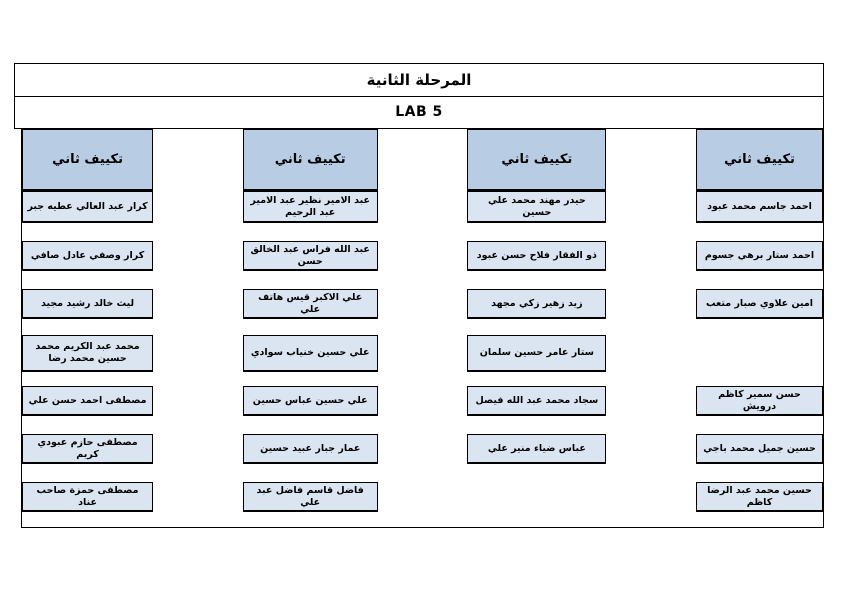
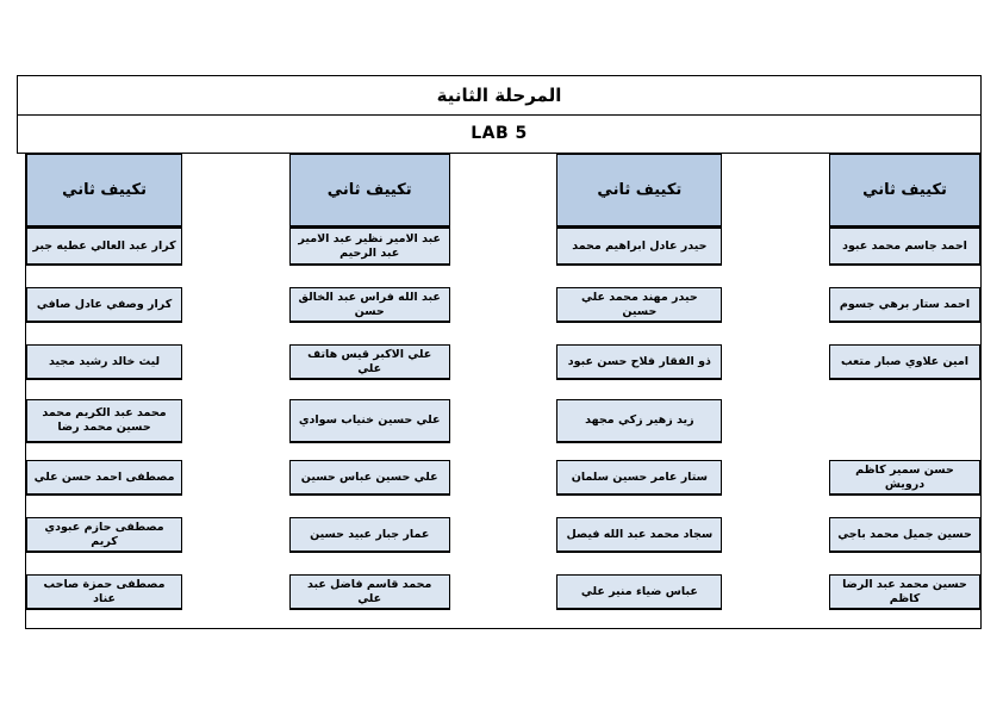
  المرحلة الثانية
  LAB 5
  تكييف ثاني
  احمد جاسم محمد عبود
  احمد ستار برهي جسوم
  امين علاوي صبار متعب
  حسن سمير كاظم درويش
  حسين جميل محمد باجي
  حسين محمد عبد الرضا كاظم
  تكييف ثاني
+ حيدر عادل ابراهيم محمد
  حيدر مهند محمد علي حسين
  ذو الفقار فلاح حسن عبود
  زيد زهير زكي مجهد
  ستار عامر حسين سلمان
  سجاد محمد عبد الله فيصل
  عباس ضياء منير علي
  تكييف ثاني
  عبد الامير نظير عبد الامير عبد الرحيم
  عبد الله فراس عبد الخالق حسن
  علي الاكبر قيس هاتف علي
  علي حسين خنياب سوادي
  علي حسين عباس حسين
  عمار جبار عبيد حسين
- فاضل قاسم فاضل عبد علي
+ محمد قاسم فاضل عبد علي
  تكييف ثاني
  كرار عبد العالي عطيه جبر
  كرار وصفي عادل صافي
  ليث خالد رشيد مجيد
  محمد عبد الكريم محمد حسين محمد رضا
  مصطفى احمد حسن علي
  مصطفى حازم عبودي كريم
  مصطفى حمزة صاحب عناد
